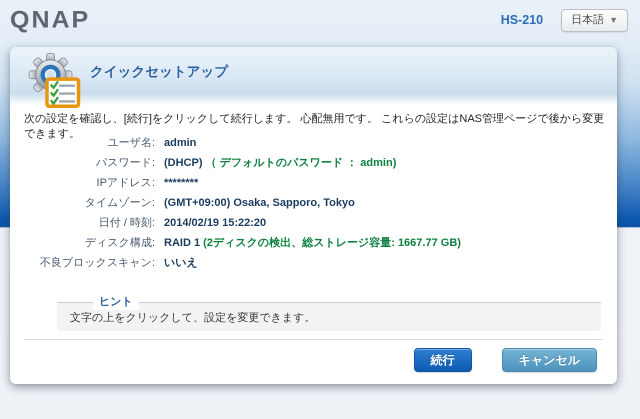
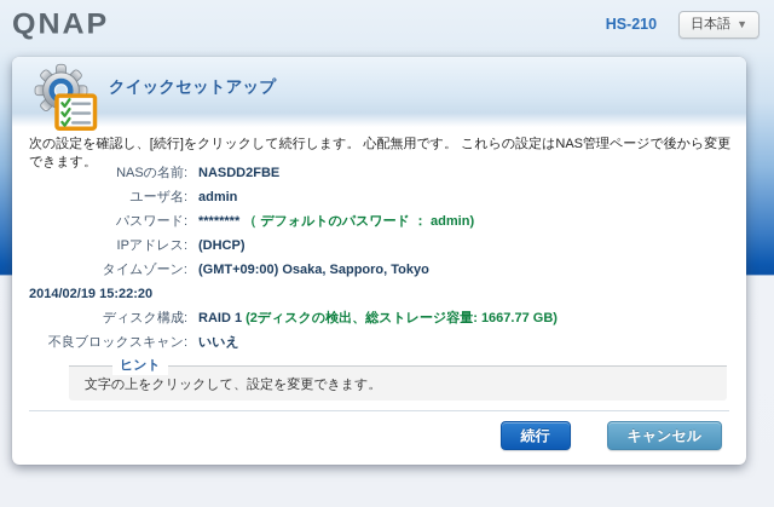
  QNAP
  HS-210
  日本語
  ▼
  クイックセットアップ
  次の設定を確認し、[続行]をクリックして続行します。 心配無用です。 これらの設定はNAS管理ページで後から変更できます。
+ NASの名前:
+ NASDD2FBE
  ユーザ名:
  admin
  パスワード:
- (DHCP) （ デフォルトのパスワード ： admin)
+ ******** （ デフォルトのパスワード ： admin)
  IPアドレス:
- ********
+ (DHCP)
  タイムゾーン:
  (GMT+09:00) Osaka, Sapporo, Tokyo
- 日付 / 時刻:
  2014/02/19 15:22:20
  ディスク構成:
  RAID 1 (2ディスクの検出、総ストレージ容量: 1667.77 GB)
  不良ブロックスキャン:
  いいえ
  ヒント
  文字の上をクリックして、設定を変更できます。
  続行
  キャンセル
